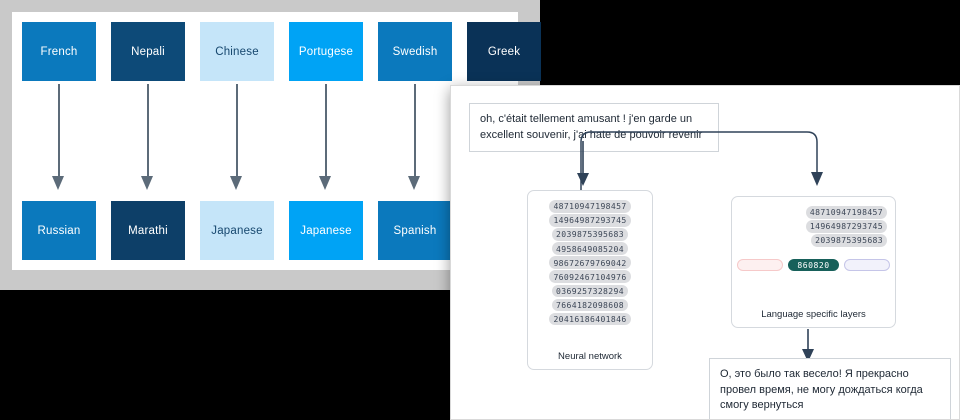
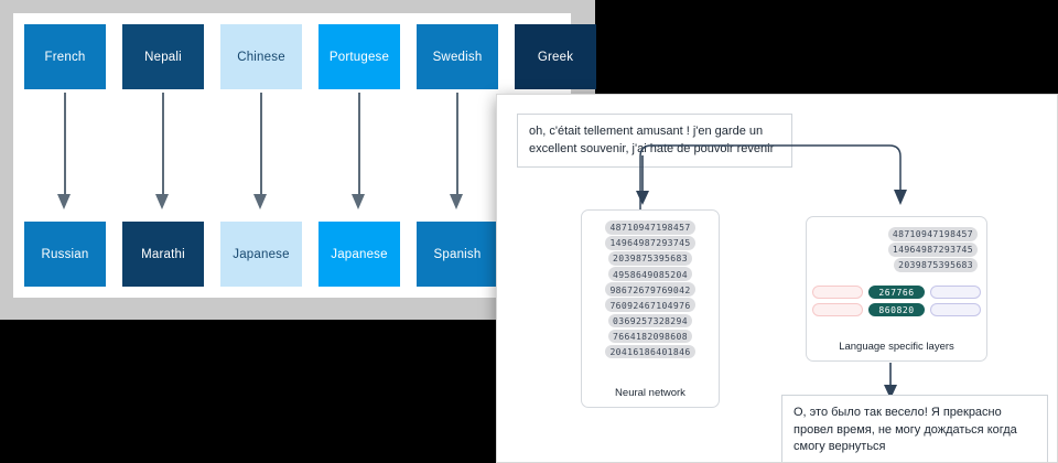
  French
  Nepali
  Chinese
  Portugese
  Swedish
  Greek
  Russian
  Marathi
  Japanese
  Japanese
  Spanish
  oh, c'était tellement amusant ! j'en garde un excellent souvenir, j'ai hate de pouvoir revenir
  48710947198457
  14964987293745
  2039875395683
  4958649085204
  98672679769042
  76092467104976
  0369257328294
  7664182098608
  20416186401846
  Neural network
  48710947198457
  14964987293745
  2039875395683
+ 267766
  860820
  Language specific layers
  О, это было так весело! Я прекрасно провел время, не могу дождаться когда смогу вернуться
